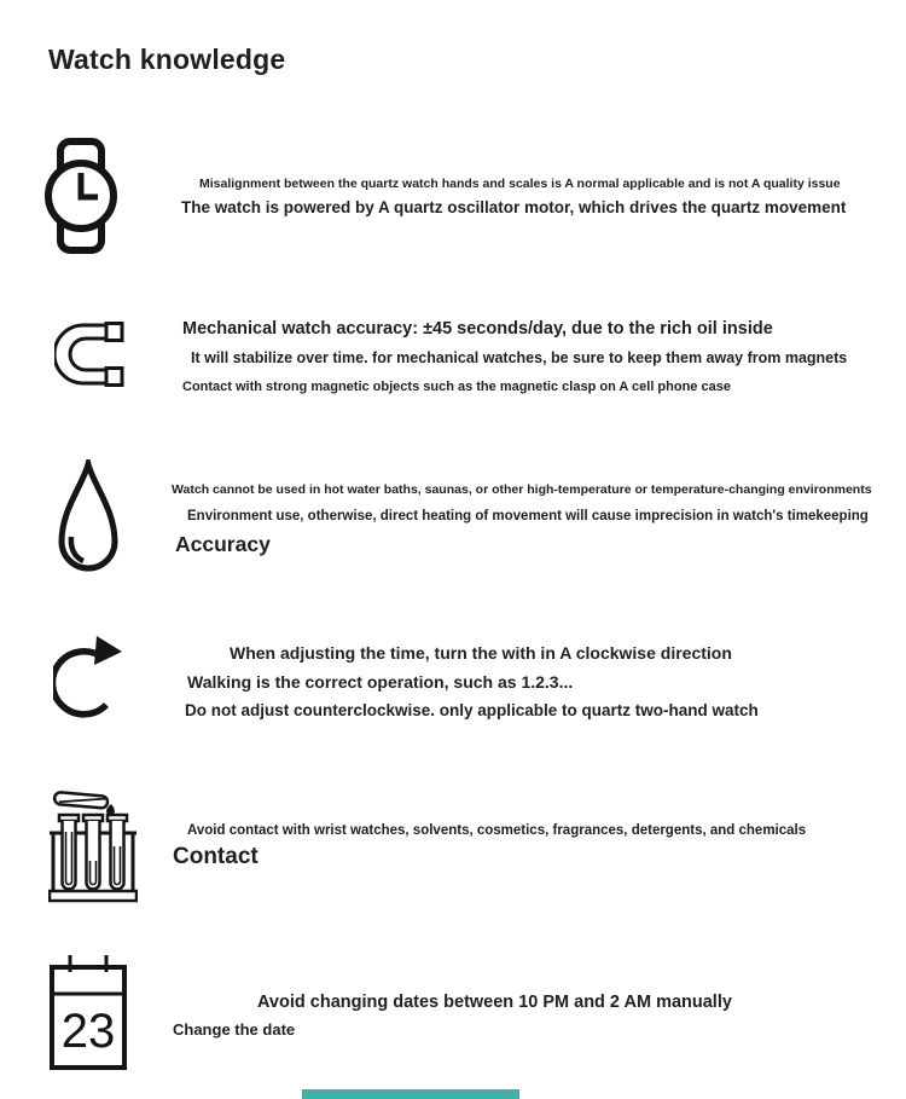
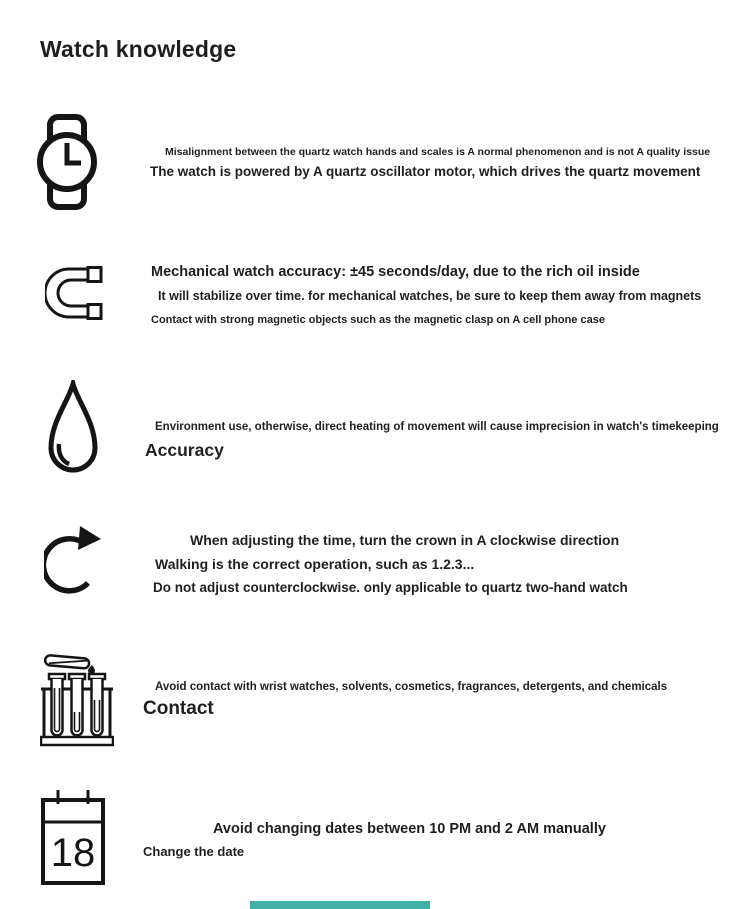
  Watch knowledge
- Misalignment between the quartz watch hands and scales is A normal applicable and is not A quality issue
+ Misalignment between the quartz watch hands and scales is A normal phenomenon and is not A quality issue
  The watch is powered by A quartz oscillator motor, which drives the quartz movement
  Mechanical watch accuracy: ±45 seconds/day, due to the rich oil inside
  It will stabilize over time. for mechanical watches, be sure to keep them away from magnets
  Contact with strong magnetic objects such as the magnetic clasp on A cell phone case
- Watch cannot be used in hot water baths, saunas, or other high-temperature or temperature-changing environments
  Environment use, otherwise, direct heating of movement will cause imprecision in watch's timekeeping
  Accuracy
- When adjusting the time, turn the with in A clockwise direction
+ When adjusting the time, turn the crown in A clockwise direction
  Walking is the correct operation, such as 1.2.3...
  Do not adjust counterclockwise. only applicable to quartz two-hand watch
  Avoid contact with wrist watches, solvents, cosmetics, fragrances, detergents, and chemicals
  Contact
- 23
+ 18
  Avoid changing dates between 10 PM and 2 AM manually
  Change the date
